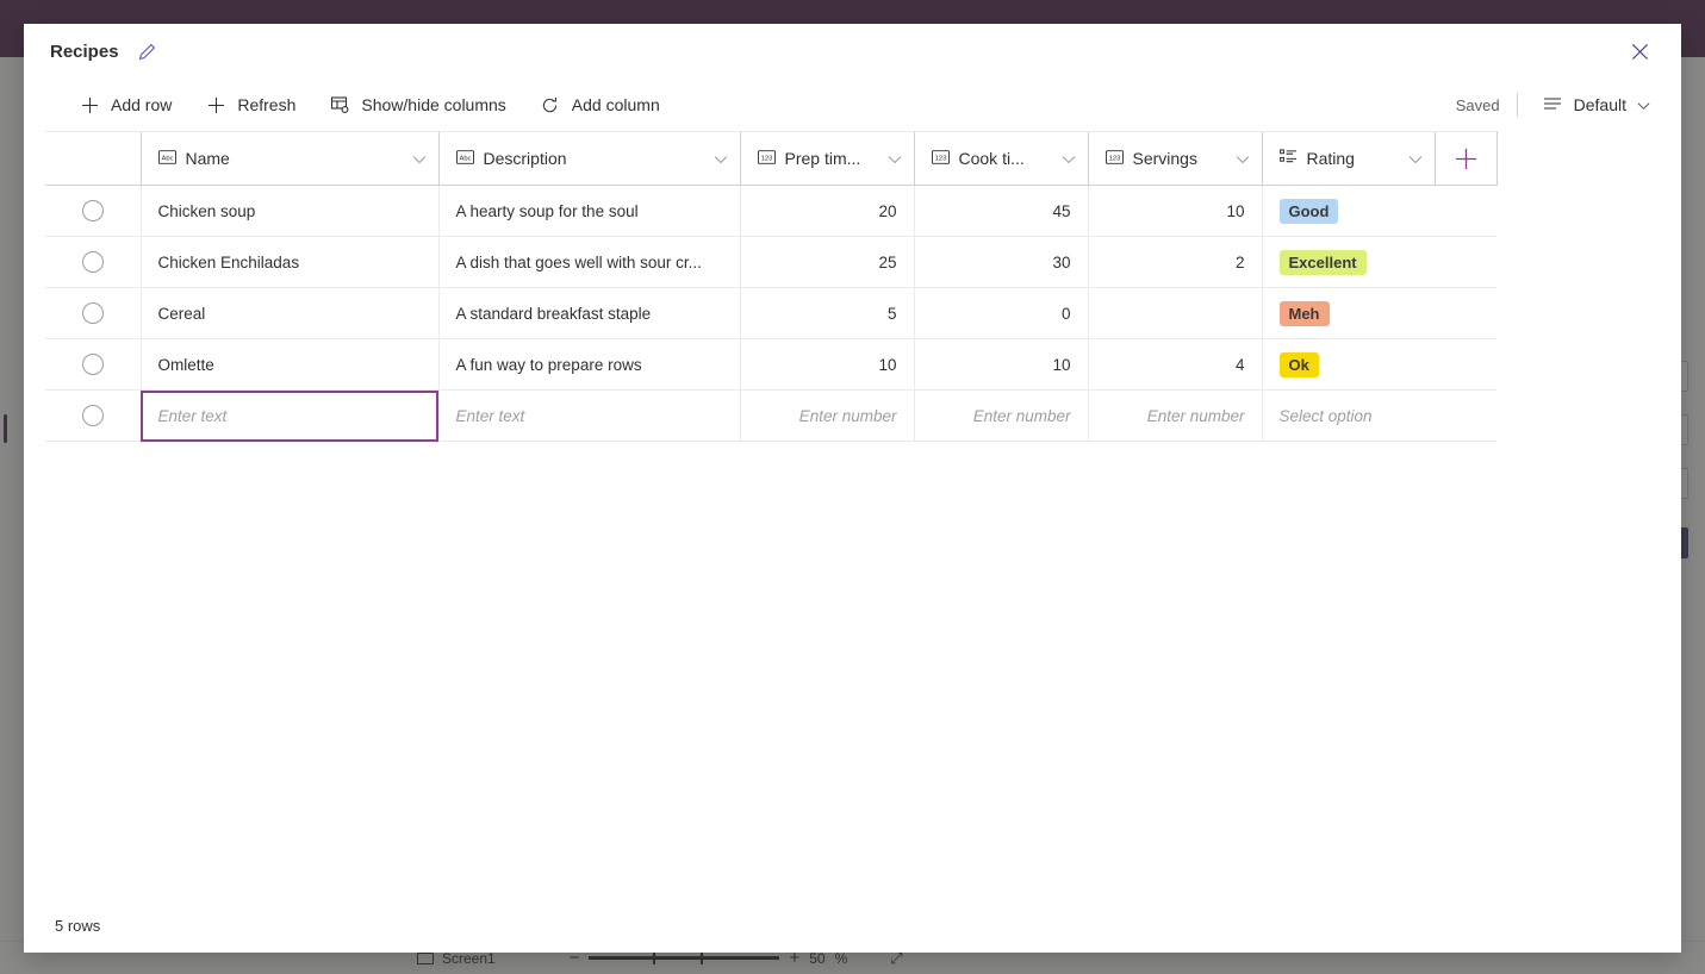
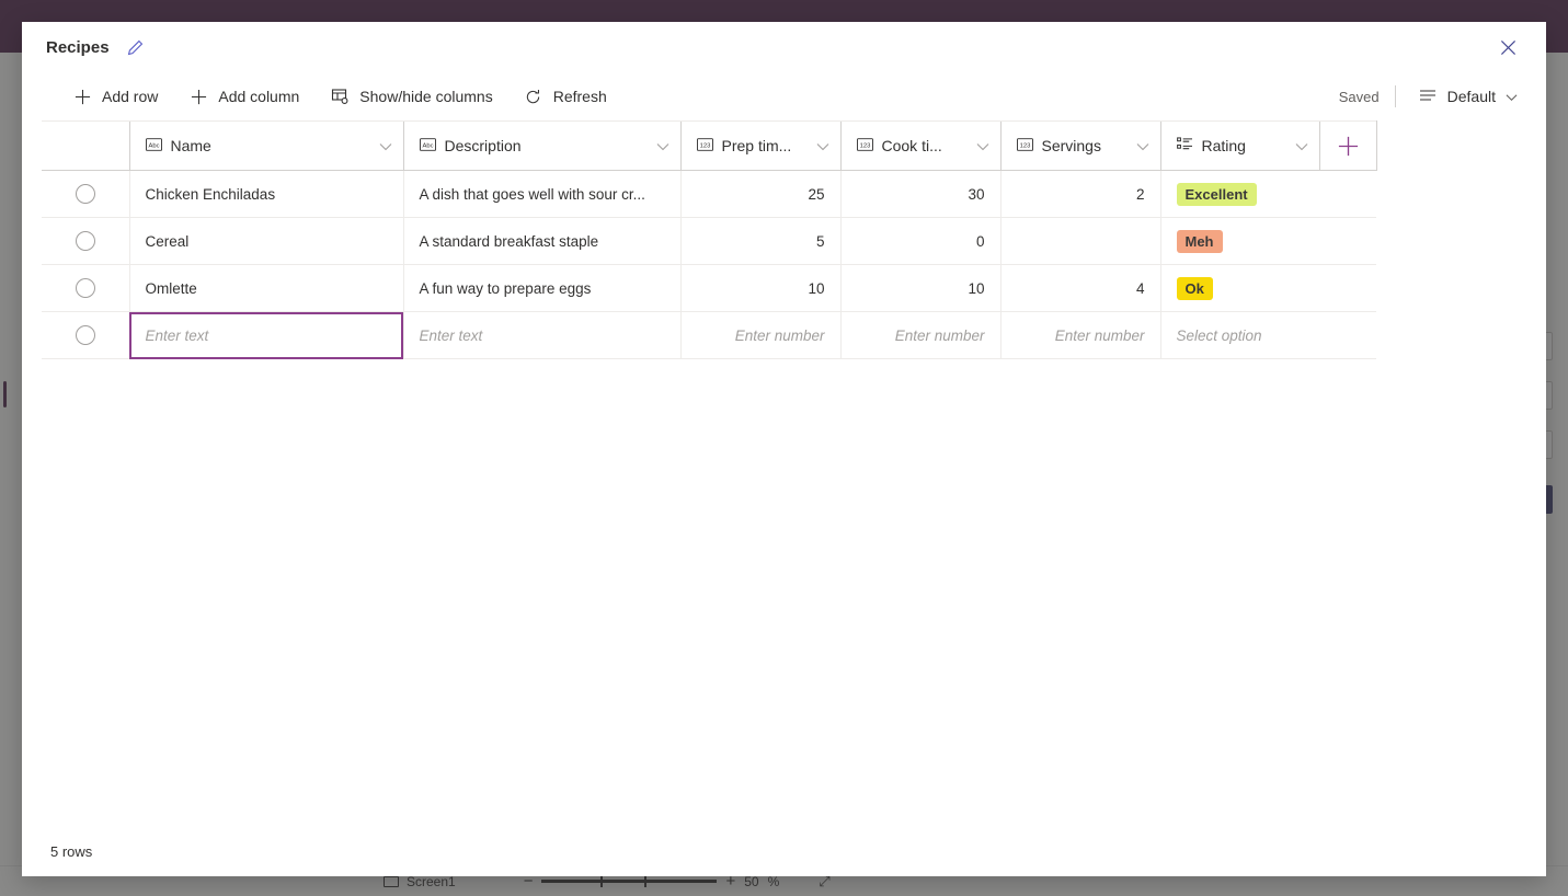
  Screen1
  −
  +
  50
  %
  ⤢
  Recipes
  Add row
- Refresh
+ Add column
  Show/hide columns
- Add column
+ Refresh
  Saved
  Default
  	Name	Description	Prep tim...	Cook ti...	Servings	Rating
- 	Chicken soup	A hearty soup for the soul	20	45	10	Good
  	Chicken Enchiladas	A dish that goes well with sour cr...	25	30	2	Excellent
  	Cereal	A standard breakfast staple	5	0		Meh
- 	Omlette	A fun way to prepare rows	10	10	4	Ok
+ 	Omlette	A fun way to prepare eggs	10	10	4	Ok
  	Enter text	Enter text	Enter number	Enter number	Enter number	Select option
  5 rows
